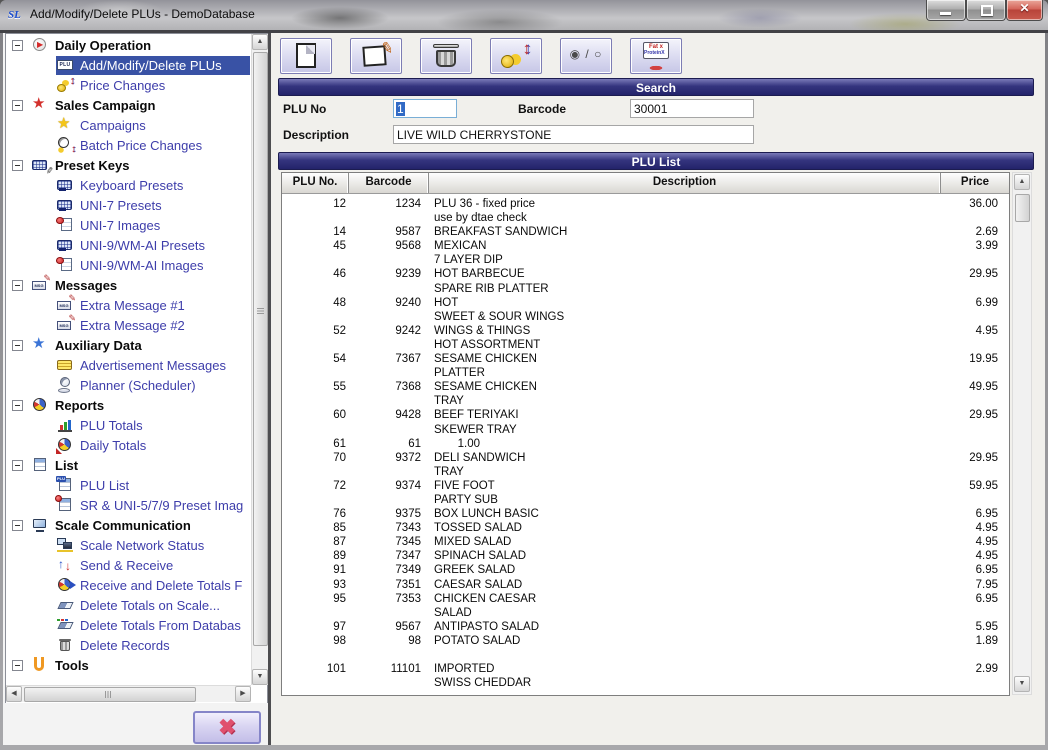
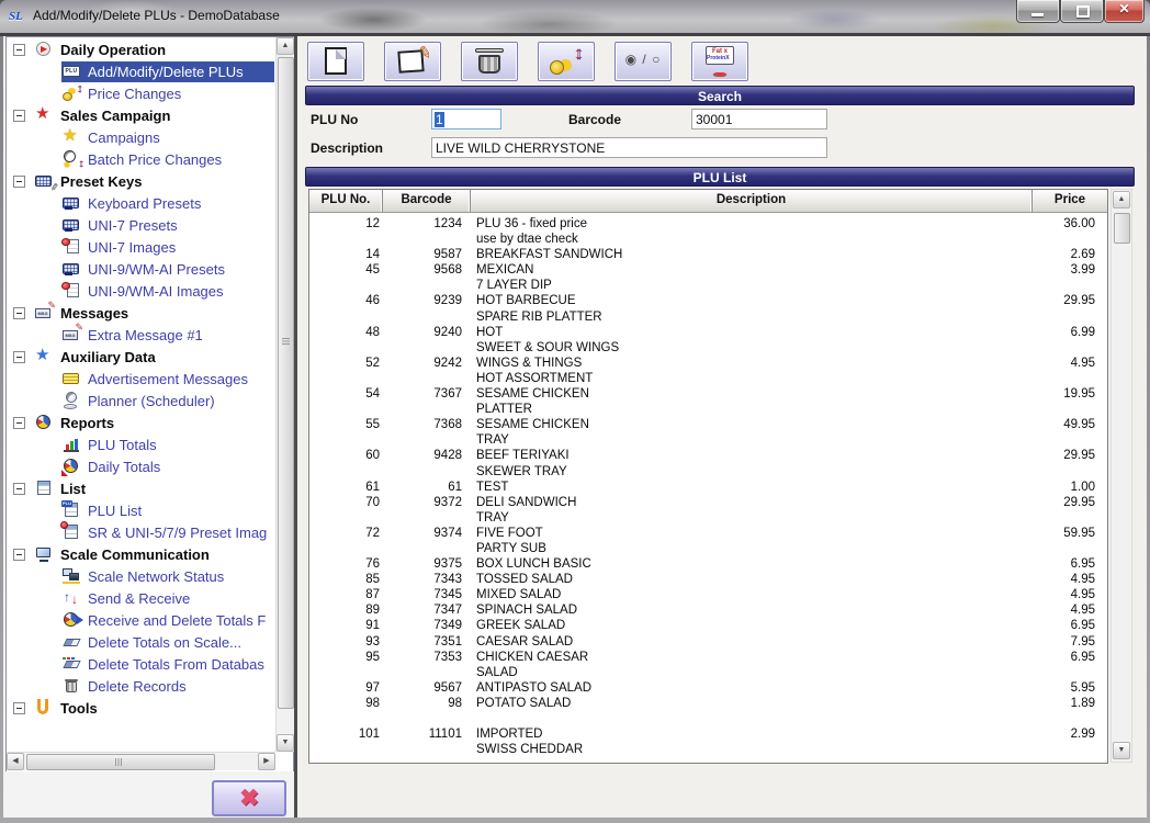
  SL
  Add/Modify/Delete PLUs - DemoDatabase
  Daily Operation
  Add/Modify/Delete PLUs
  Price Changes
  Sales Campaign
  Campaigns
  Batch Price Changes
  Preset Keys
  Keyboard Presets
  UNI-7 Presets
  UNI-7 Images
  UNI-9/WM-AI Presets
  UNI-9/WM-AI Images
  Messages
  Extra Message #1
- Extra Message #2
  Auxiliary Data
  Advertisement Messages
  Planner (Scheduler)
  Reports
  PLU Totals
  Daily Totals
  List
  PLU List
  SR & UNI-5/7/9 Preset Imag
  Scale Communication
  Scale Network Status
  Send & Receive
  Receive and Delete Totals F
  Delete Totals on Scale...
  Delete Totals From Databas
  Delete Records
  Tools
  ✖
  Search
  PLU No
  1
  Barcode
  30001
  Description
  LIVE WILD CHERRYSTONE
  PLU List
  PLU No.
  Barcode
  Description
  Price
  12
  1234
  PLU 36 - fixed price
  use by dtae check
  36.00
  14
  9587
  BREAKFAST SANDWICH
  2.69
  45
  9568
  MEXICAN
  7 LAYER DIP
  3.99
  46
  9239
  HOT BARBECUE
  SPARE RIB PLATTER
  29.95
  48
  9240
  HOT
  SWEET & SOUR WINGS
  6.99
  52
  9242
  WINGS & THINGS
  HOT ASSORTMENT
  4.95
  54
  7367
  SESAME CHICKEN
  PLATTER
  19.95
  55
  7368
  SESAME CHICKEN
  TRAY
  49.95
  60
  9428
  BEEF TERIYAKI
  SKEWER TRAY
  29.95
  61
  61
+ TEST
  1.00
  70
  9372
  DELI SANDWICH
  TRAY
  29.95
  72
  9374
  FIVE FOOT
  PARTY SUB
  59.95
  76
  9375
  BOX LUNCH BASIC
  6.95
  85
  7343
  TOSSED SALAD
  4.95
  87
  7345
  MIXED SALAD
  4.95
  89
  7347
  SPINACH SALAD
  4.95
  91
  7349
  GREEK SALAD
  6.95
  93
  7351
  CAESAR SALAD
  7.95
  95
  7353
  CHICKEN CAESAR
  SALAD
  6.95
  97
  9567
  ANTIPASTO SALAD
  5.95
  98
  98
  POTATO SALAD
  1.89
  101
  11101
  IMPORTED
  SWISS CHEDDAR
  2.99
